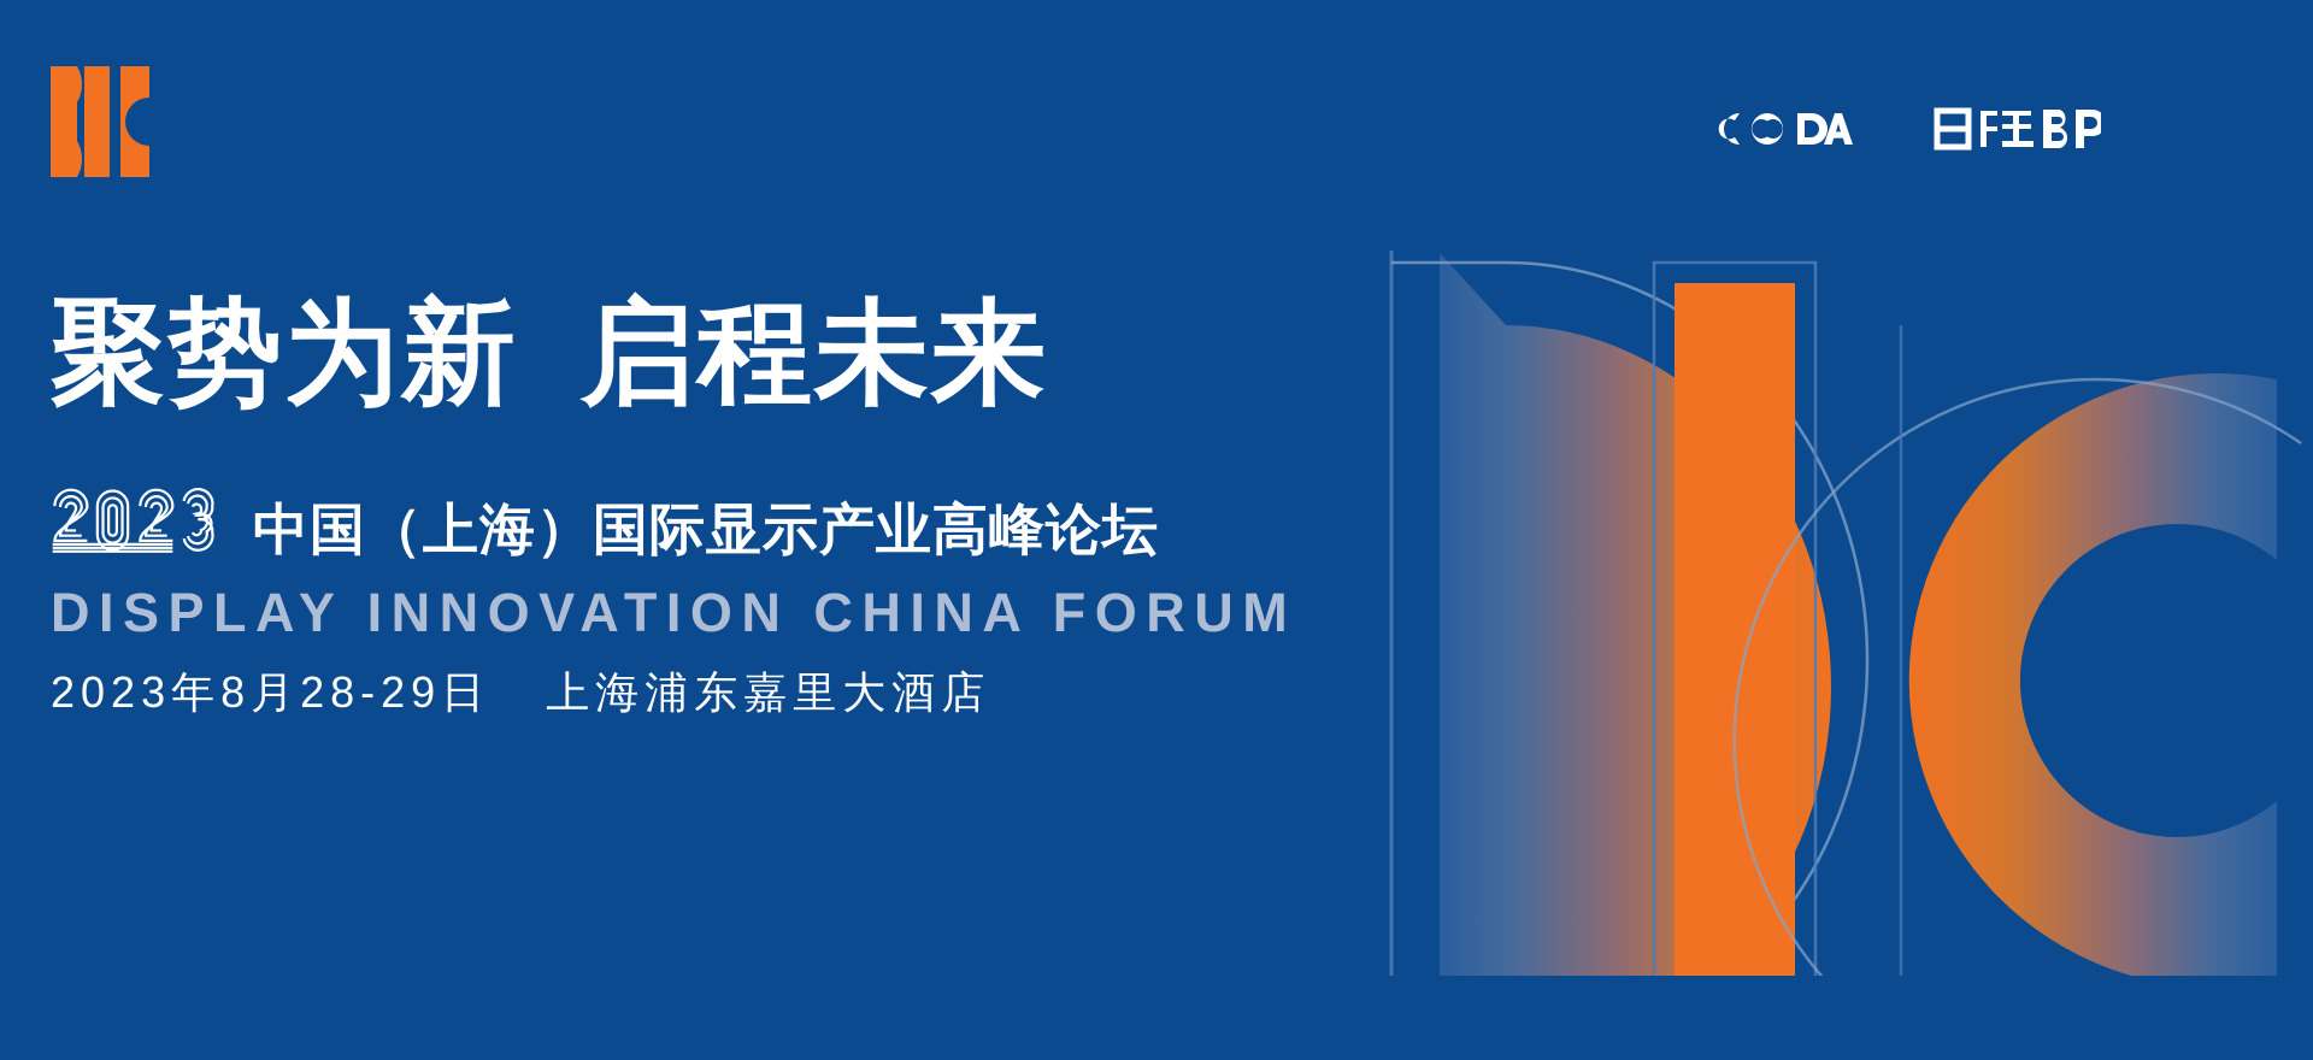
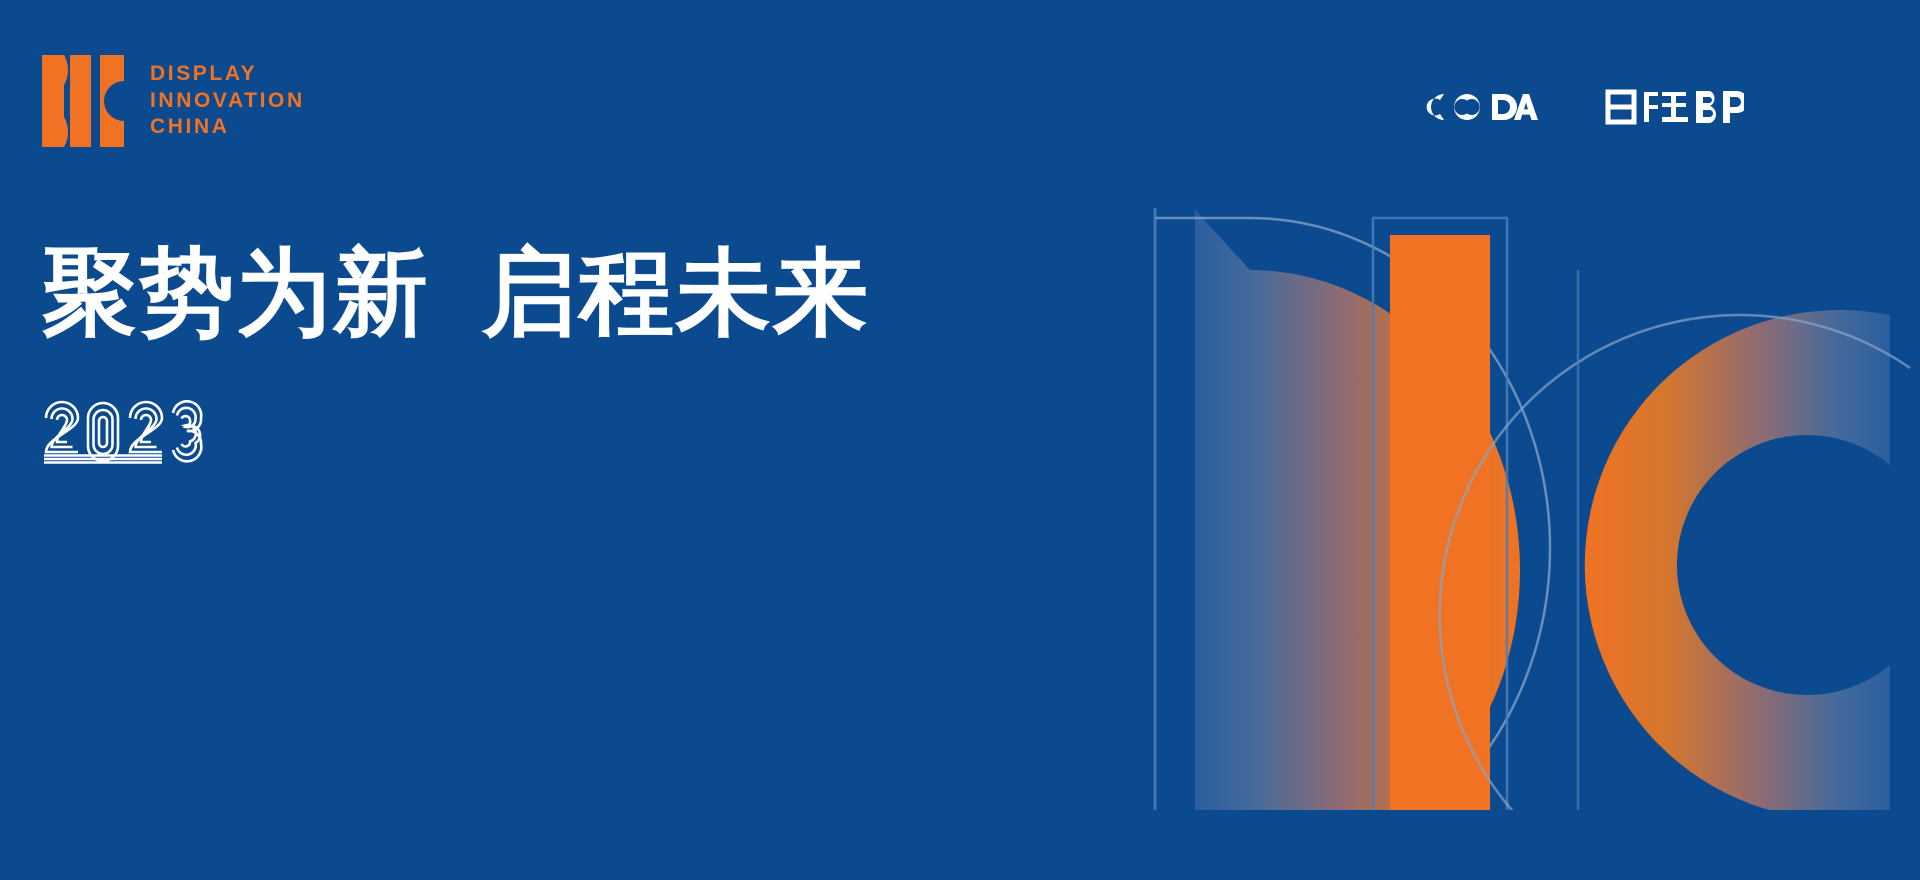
+ DISPLAY
+ INNOVATION
+ CHINA
  聚势为新 启程未来
- 中国（上海）国际显示产业高峰论坛
- DISPLAY INNOVATION CHINA FORUM
- 2023年8月28-29日 上海浦东嘉里大酒店
